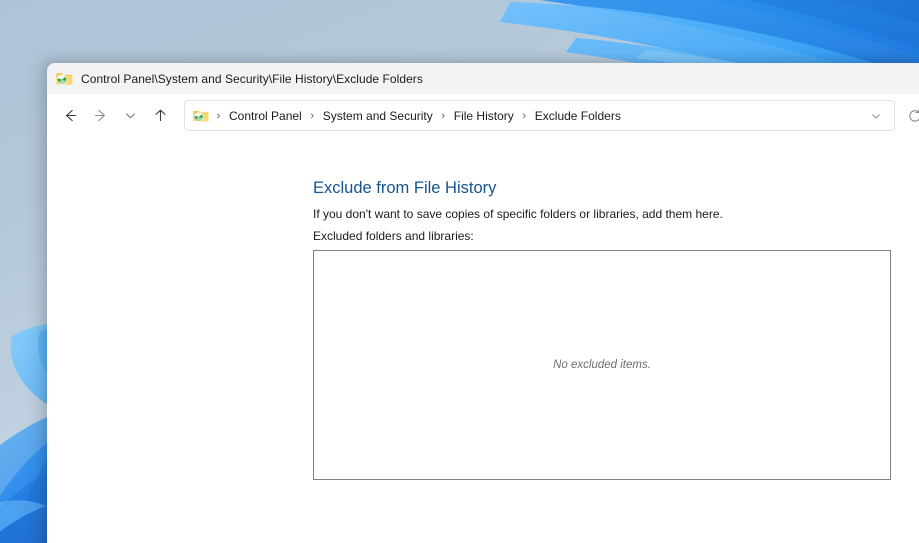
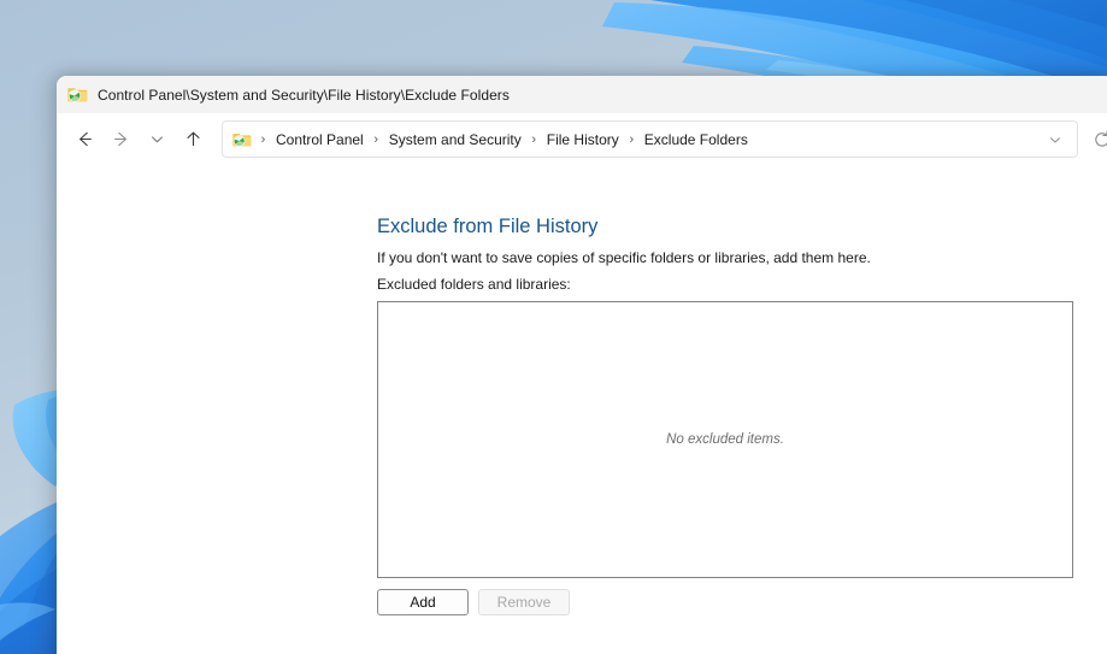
  Control Panel\System and Security\File History\Exclude Folders
  ›
  Control Panel
  ›
  System and Security
  ›
  File History
  ›
  Exclude Folders
  Exclude from File History
  If you don't want to save copies of specific folders or libraries, add them here.
  Excluded folders and libraries:
  No excluded items.
+ Add
+ Remove
